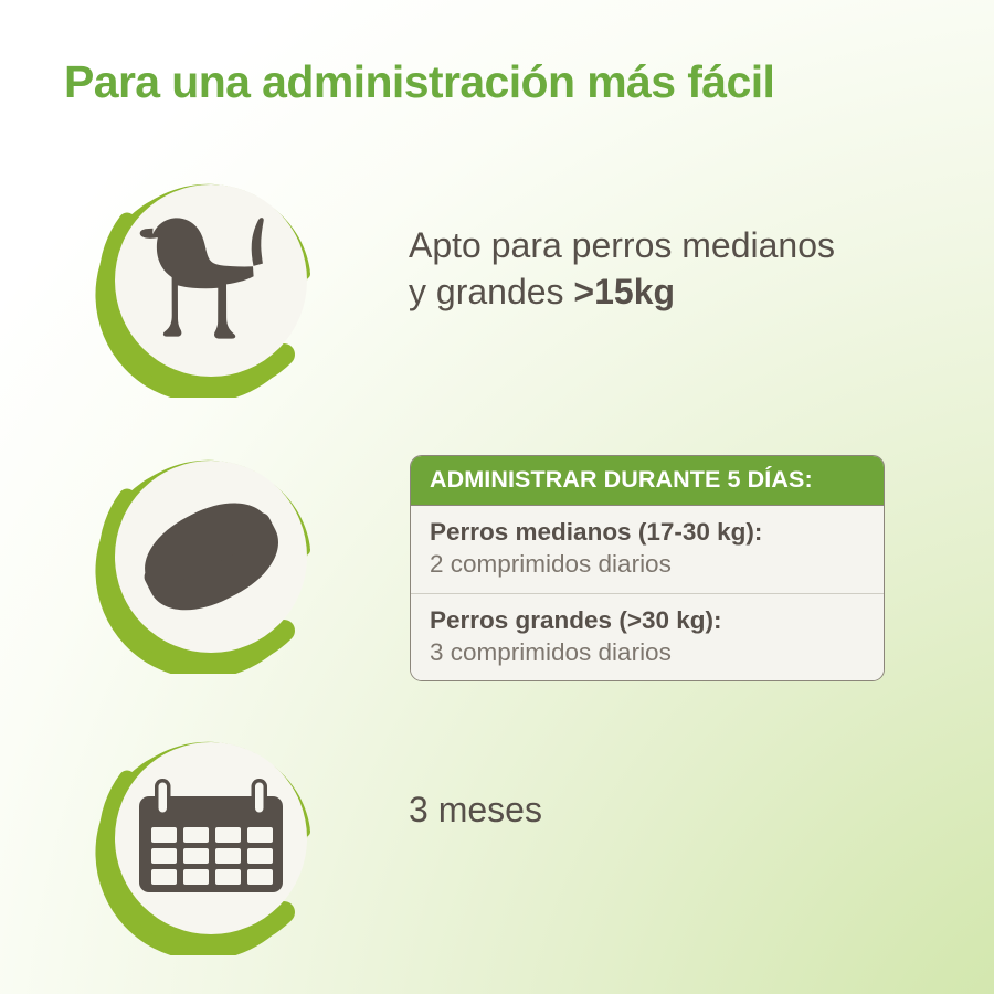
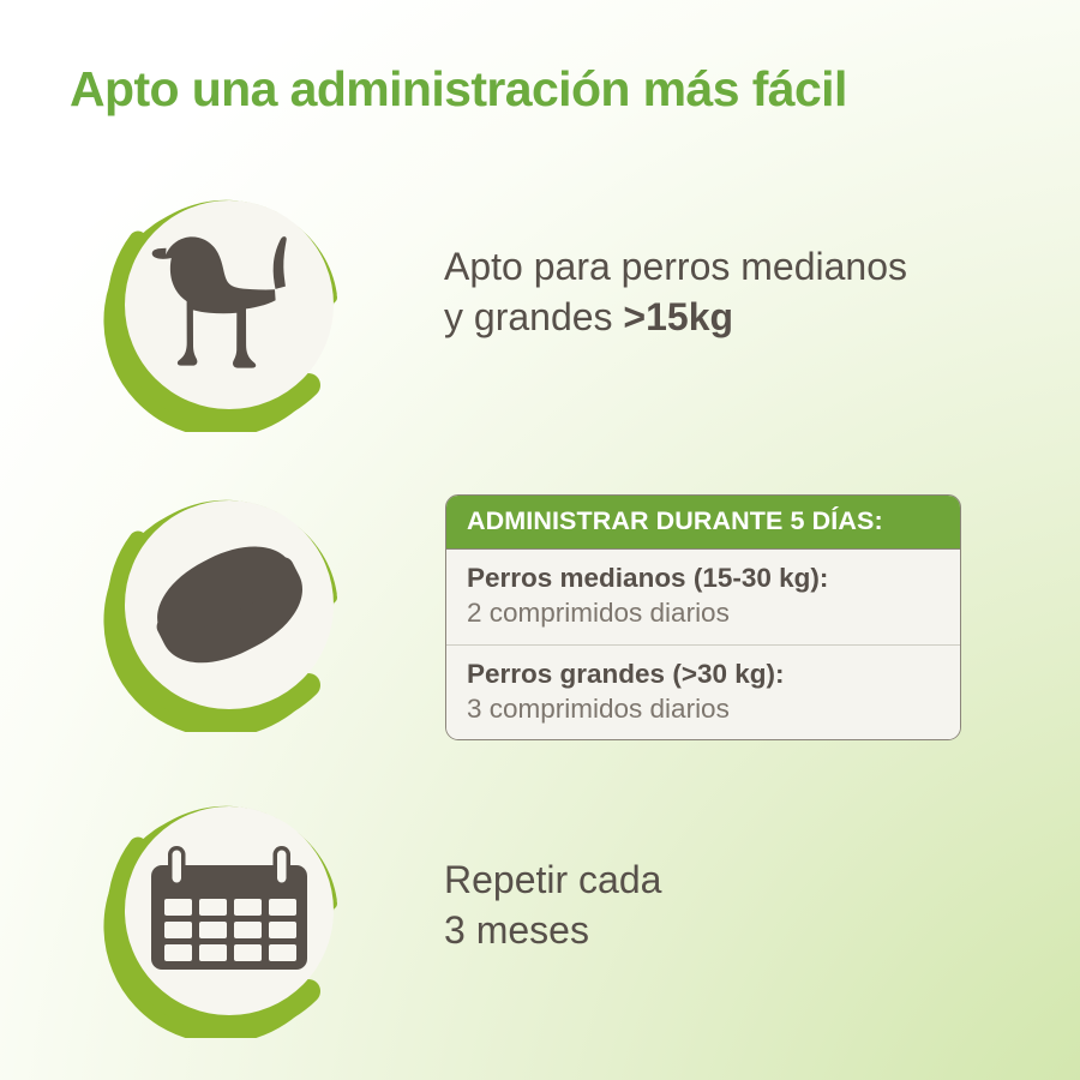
- Para una administración más fácil
+ Apto una administración más fácil
  Apto para perros medianos
  y grandes >15kg
  ADMINISTRAR DURANTE 5 DÍAS:
- Perros medianos (17-30 kg):
+ Perros medianos (15-30 kg):
  2 comprimidos diarios
  Perros grandes (>30 kg):
  3 comprimidos diarios
+ Repetir cada
  3 meses
